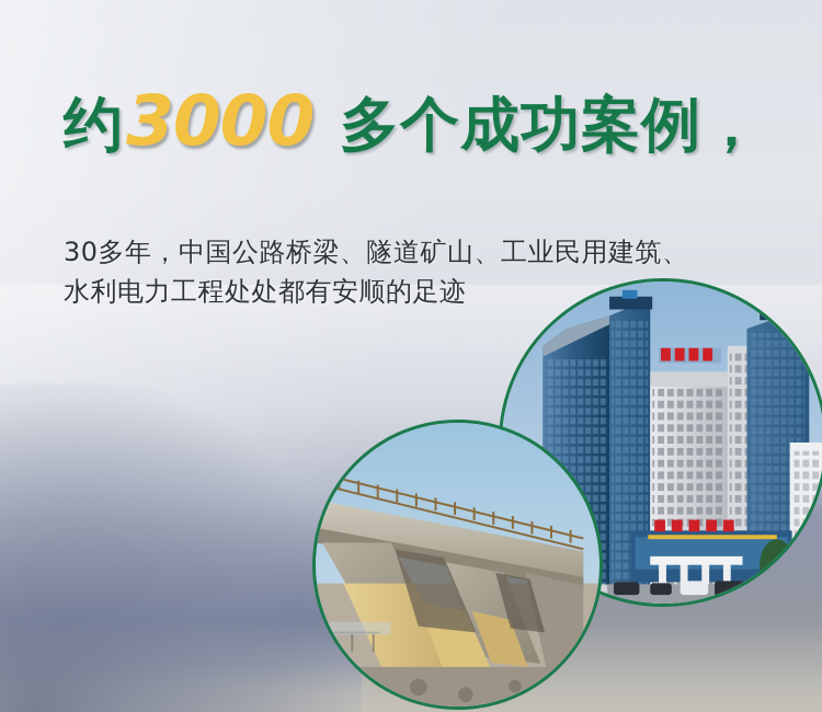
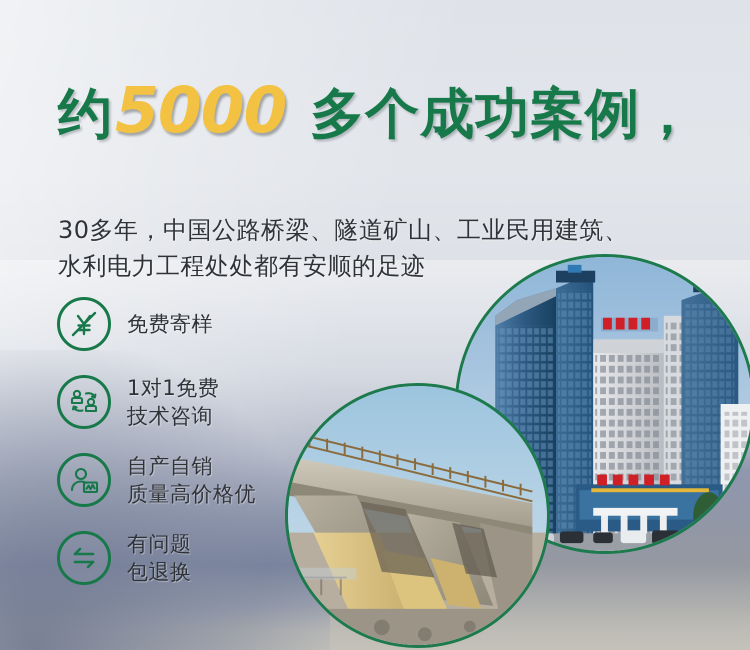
- 约3000 多个成功案例，
+ 约5000 多个成功案例，
  30多年，中国公路桥梁、隧道矿山、工业民用建筑、
  水利电力工程处处都有安顺的足迹
+ 免费寄样
+ 1对1免费
+ 技术咨询
+ 自产自销
+ 质量高价格优
+ 有问题
+ 包退换
